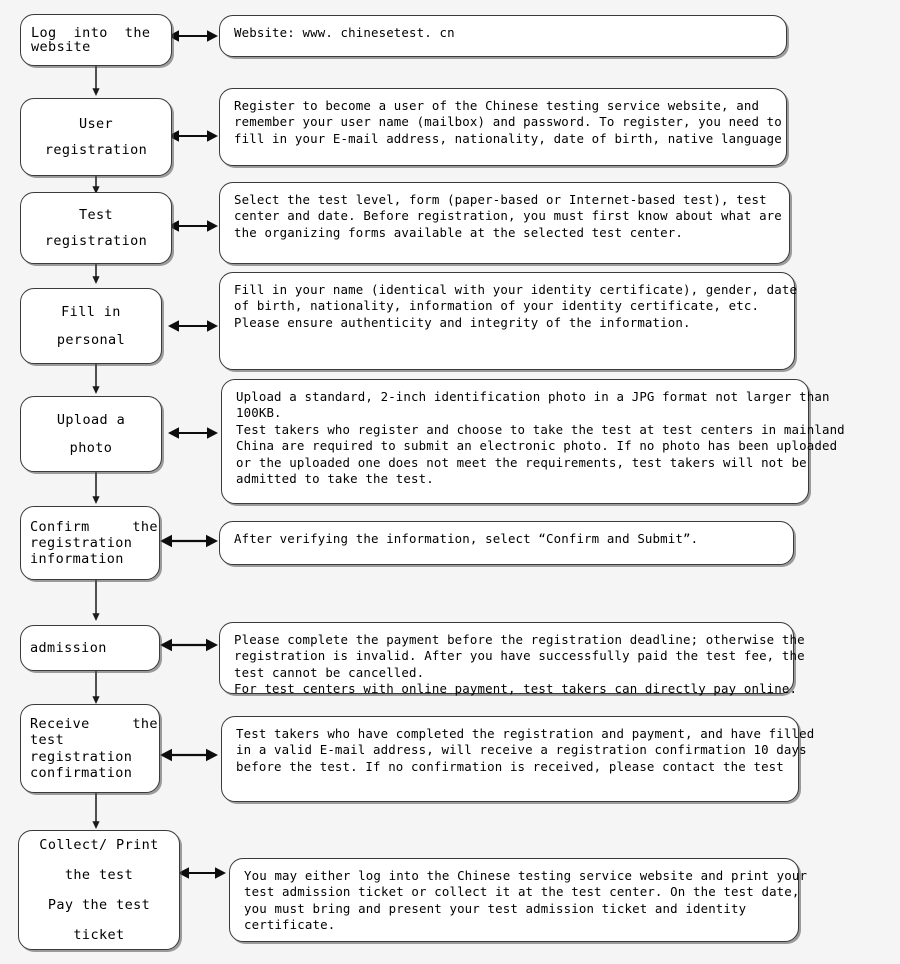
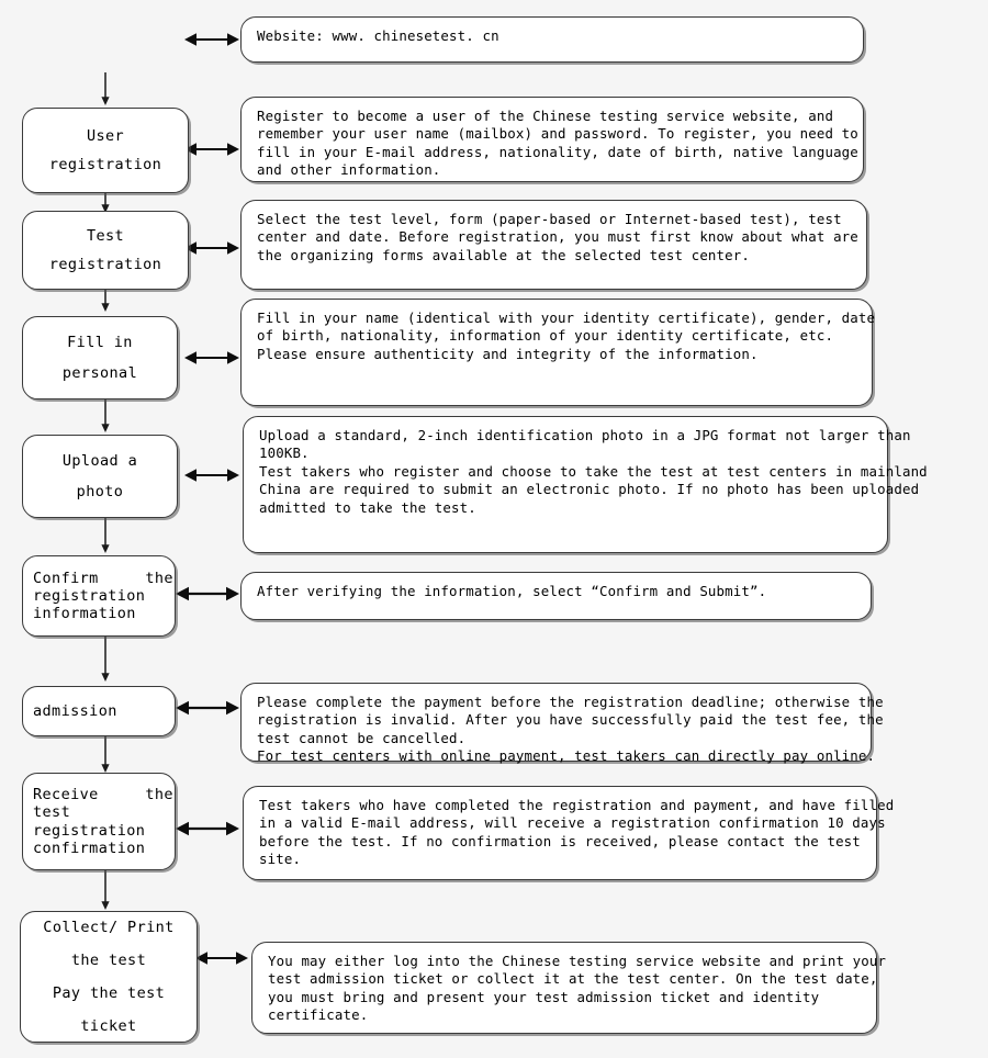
- Log into the
- website
  User
  registration
  Test
  registration
  Fill in
  personal
  Upload a
  photo
  Confirm the
  registration
  information
  admission
  Receive the
  test
  registration
  confirmation
  Collect/ Print
  the test
  Pay the test
  ticket
  Website: www. chinesetest. cn
  Register to become a user of the Chinese testing service website, and
  remember your user name (mailbox) and password. To register, you need to
  fill in your E-mail address, nationality, date of birth, native language
+ and other information.
  Select the test level, form (paper-based or Internet-based test), test
  center and date. Before registration, you must first know about what are
  the organizing forms available at the selected test center.
  Fill in your name (identical with your identity certificate), gender, date
  of birth, nationality, information of your identity certificate, etc.
  Please ensure authenticity and integrity of the information.
  Upload a standard, 2-inch identification photo in a JPG format not larger than
  100KB.
  Test takers who register and choose to take the test at test centers in mainland
  China are required to submit an electronic photo. If no photo has been uploaded
- or the uploaded one does not meet the requirements, test takers will not be
  admitted to take the test.
  After verifying the information, select “Confirm and Submit”.
  Please complete the payment before the registration deadline; otherwise the
  registration is invalid. After you have successfully paid the test fee, the
  test cannot be cancelled.
  For test centers with online payment, test takers can directly pay online.
  Test takers who have completed the registration and payment, and have filled
  in a valid E-mail address, will receive a registration confirmation 10 days
  before the test. If no confirmation is received, please contact the test
+ site.
  You may either log into the Chinese testing service website and print your
  test admission ticket or collect it at the test center. On the test date,
  you must bring and present your test admission ticket and identity
  certificate.
